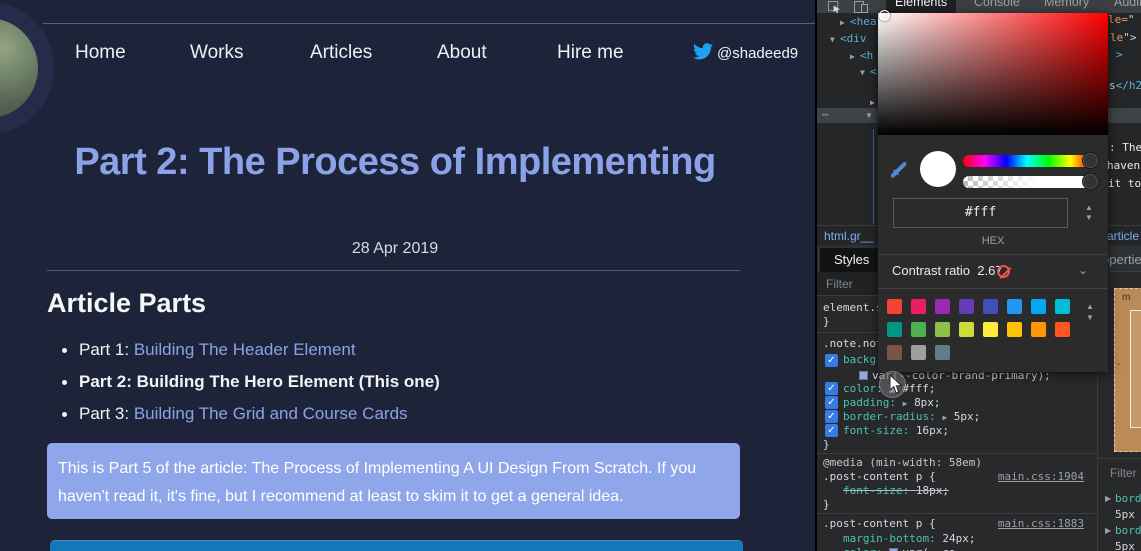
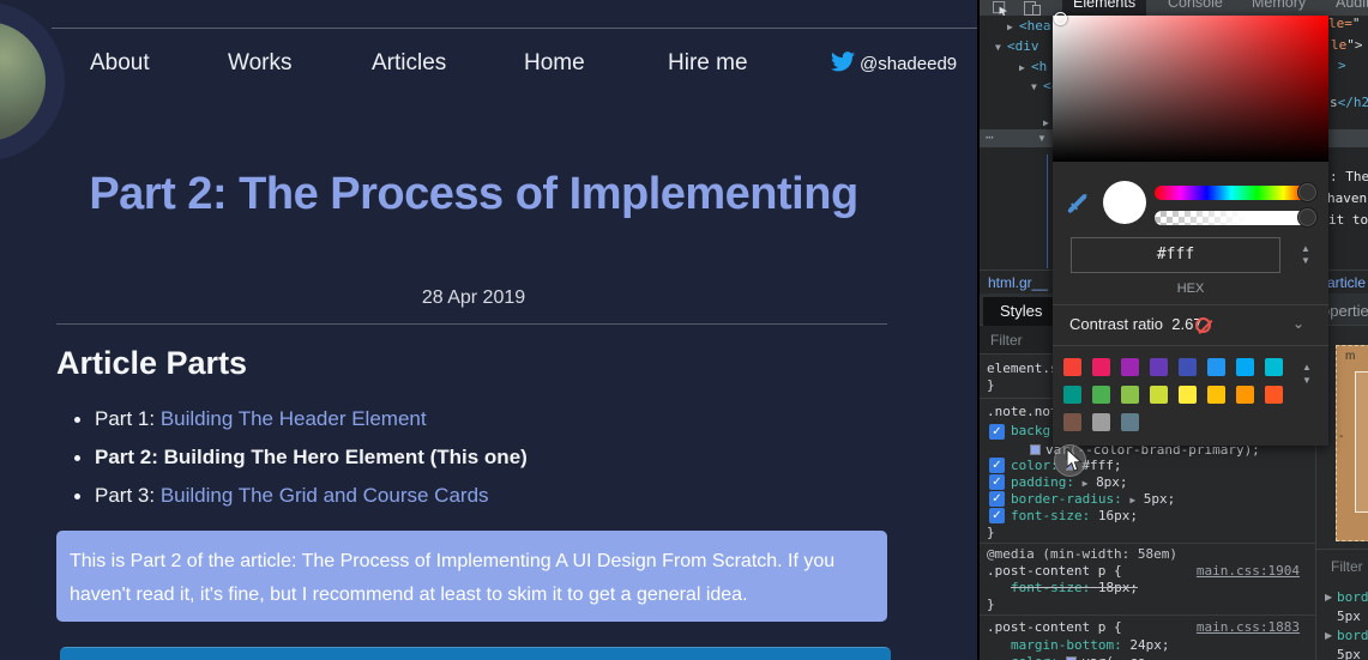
- Home
+ About
  Works
  Articles
- About
+ Home
  Hire me
  @shadeed9
  Part 2: The Process of Implementing
  28 Apr 2019
  Article Parts
  Part 1: Building The Header Element
  Part 2: Building The Hero Element (This one)
  Part 3: Building The Grid and Course Cards
- This is Part 5 of the article: The Process of Implementing A UI Design From Scratch. If you
+ This is Part 2 of the article: The Process of Implementing A UI Design From Scratch. If you
  haven't read it, it's fine, but I recommend at least to skim it to get a general idea.
  Elements
  Console
  Memory
  ▶ <hea
  ▼ <div
  ▶ <h
  ▶
  ⋯
  ▼
  le="
  le">
  >
  s</h2
  : The
  haven
  it to
  html.gr__
  article
  Styles
  pertie
  Filter
  }
  ✓
  var(--color-brand-primary);
  ✓
  color: #fff;
  ✓
  padding: ▶ 8px;
  ✓
  border-radius: ▶ 5px;
  ✓
  font-size: 16px;
  }
  @media (min-width: 58em)
  .post-content p {
  main.css:1904
  font-size: 18px;
  }
  .post-content p {
  main.css:1883
  margin-bottom: 24px;
  m
  -
  Filter
  ▶
  bord
  5px
  ▶
  bord
  5px
  #fff
  ▲
  ▼
  HEX
  Contrast ratio 2.6
  ⌄
  ▲
  ▼
